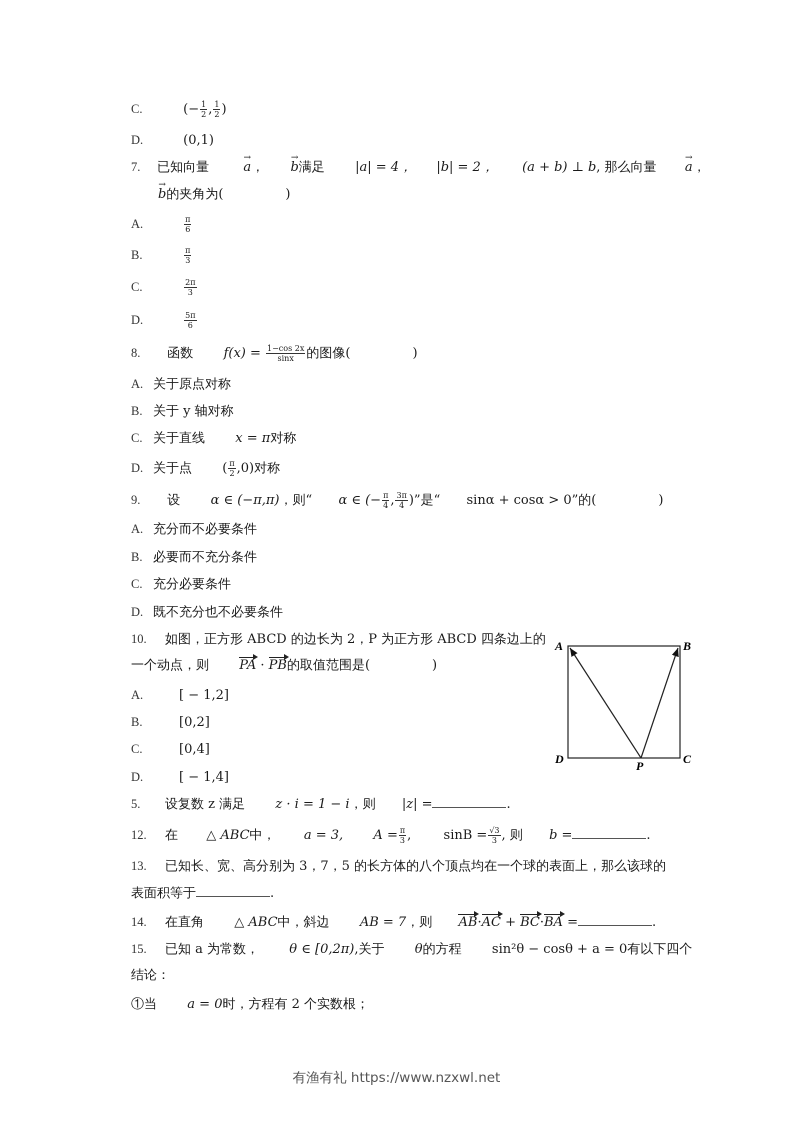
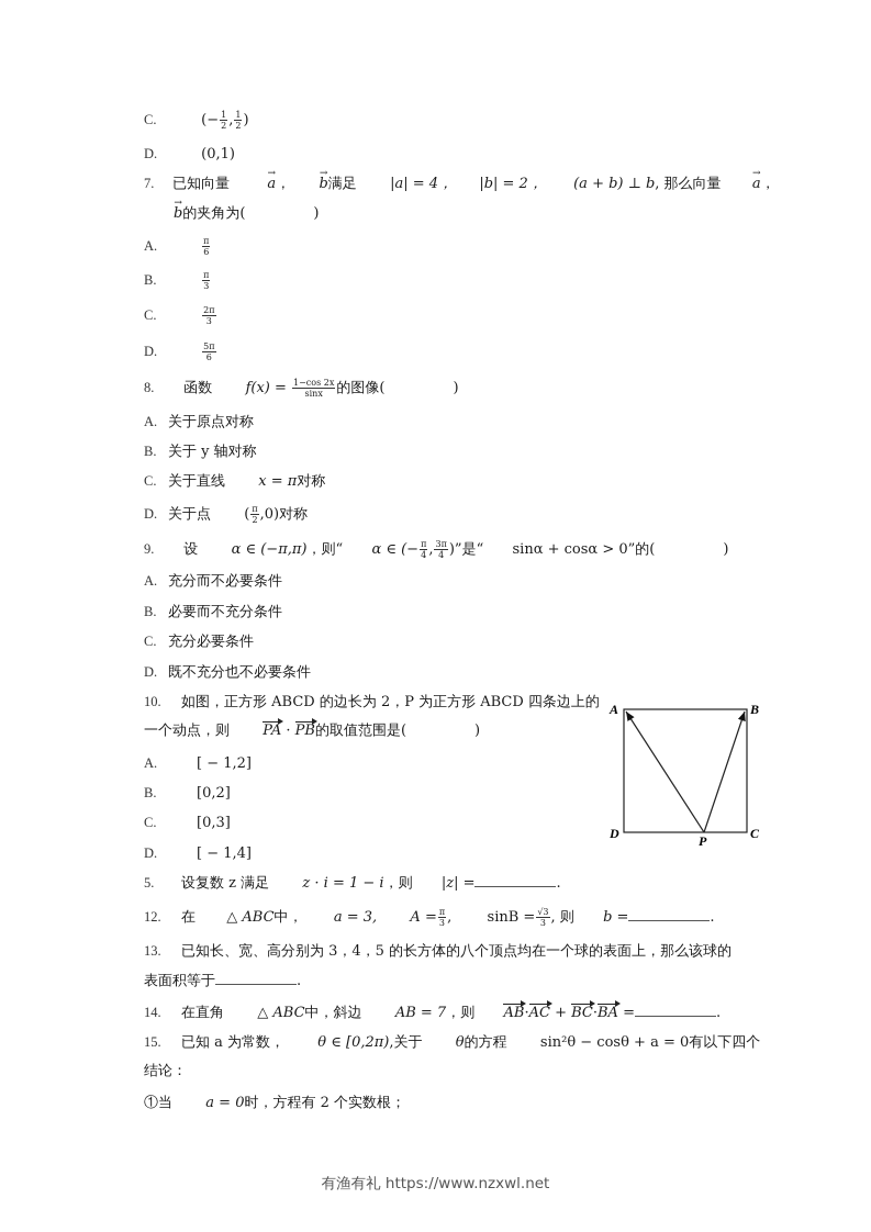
  C. (−
  1
  2
  ,
  1
  2
  )
  D. (0,1)
  7. 已知向量 a， b满足 |a| = 4， |b| = 2， (a + b) ⊥ b, 那么向量 a，
  b的夹角为( )
  A.
  π
  6
  B.
  π
  3
  C.
  2π
  3
  D.
  5π
  6
  8. 函数 f(x) =
  1−cos 2x
  sinx
  的图像( )
  A. 关于原点对称
  B. 关于 y 轴对称
  C. 关于直线 x = π对称
  D. 关于点 (
  π
  2
  ,0)对称
  9. 设 α ∈ (−π,π)，则“ α ∈ (−
  π
  4
  ,
  3π
  4
  )”是“ sinα + cosα > 0”的( )
  A. 充分而不必要条件
  B. 必要而不充分条件
  C. 充分必要条件
  D. 既不充分也不必要条件
  10. 如图，正方形 ABCD 的边长为 2，P 为正方形 ABCD 四条边上的
  一个动点，则 PA · PB的取值范围是( )
  A. [ − 1,2]
  B. [0,2]
- C. [0,4]
+ C. [0,3]
  D. [ − 1,4]
  A
  B
  C
  D
  P
  5. 设复数 z 满足 z · i = 1 − i，则 |z| = .
  12. 在 △ ABC中， a = 3, A =
  π
  3
  , sinB =
  √3
  3
  , 则 b = .
- 13. 已知长、宽、高分别为 3，7，5 的长方体的八个顶点均在一个球的表面上，那么该球的
+ 13. 已知长、宽、高分别为 3，4，5 的长方体的八个顶点均在一个球的表面上，那么该球的
  表面积等于 .
  14. 在直角 △ ABC中，斜边 AB = 7，则 AB·AC + BC·BA = .
  15. 已知 a 为常数， θ ∈ [0,2π),关于 θ的方程 sin²θ − cosθ + a = 0有以下四个
  结论：
  ①当 a = 0时，方程有 2 个实数根；
  有渔有礼 https://www.nzxwl.net
